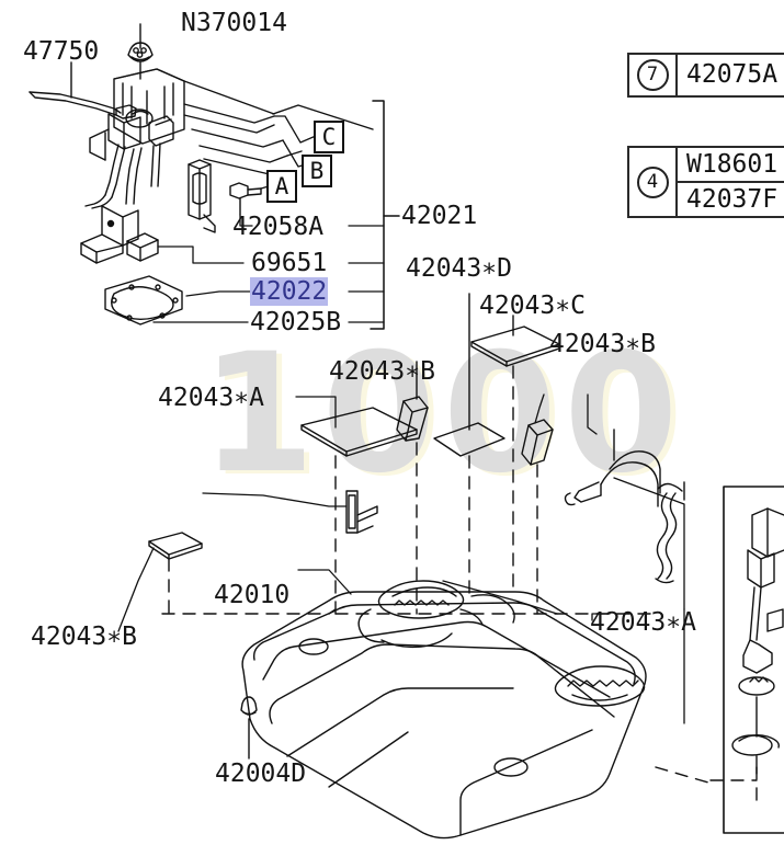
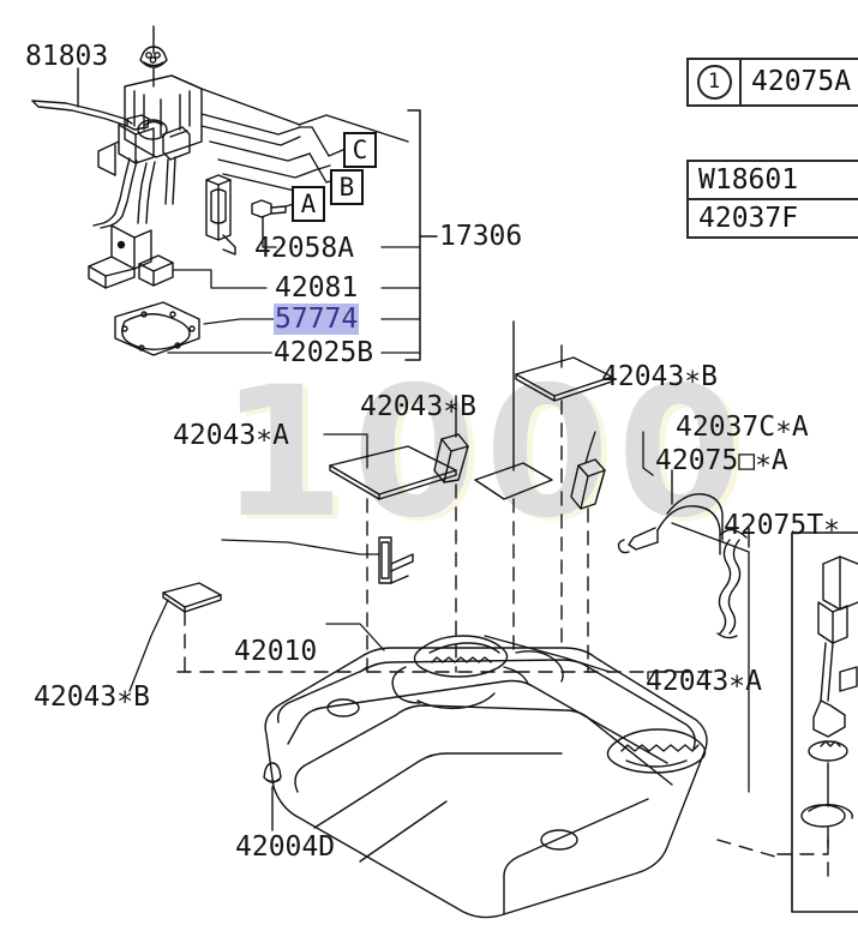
  100
- 47750
+ 81803
- N370014
- 42021
+ 17306
  42058A
- 69651
+ 42081
- 42022
+ 57774
  42025B
- 42043∗D
- 42043∗C
  42043∗B
  42043∗B
  42043∗A
+ 42037C∗A
+ 42075□∗A
+ 42075T∗
  42043∗B
  42010
  42004D
  42043∗A
  C
  B
  A
- 7
+ 1
  42075A
- 4
  W18601
  42037F
